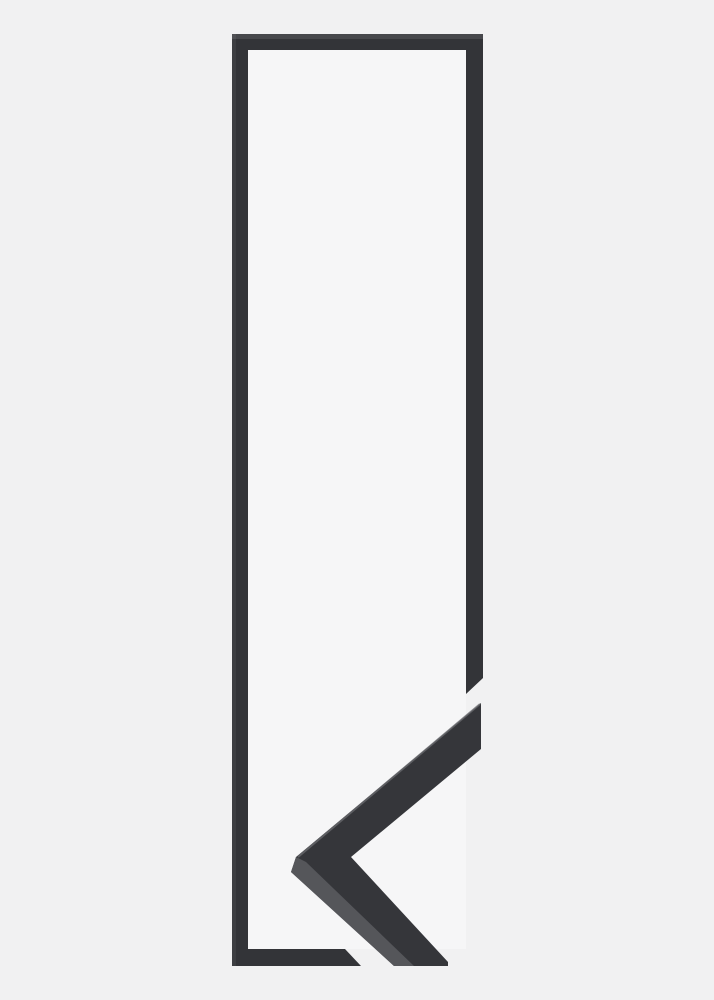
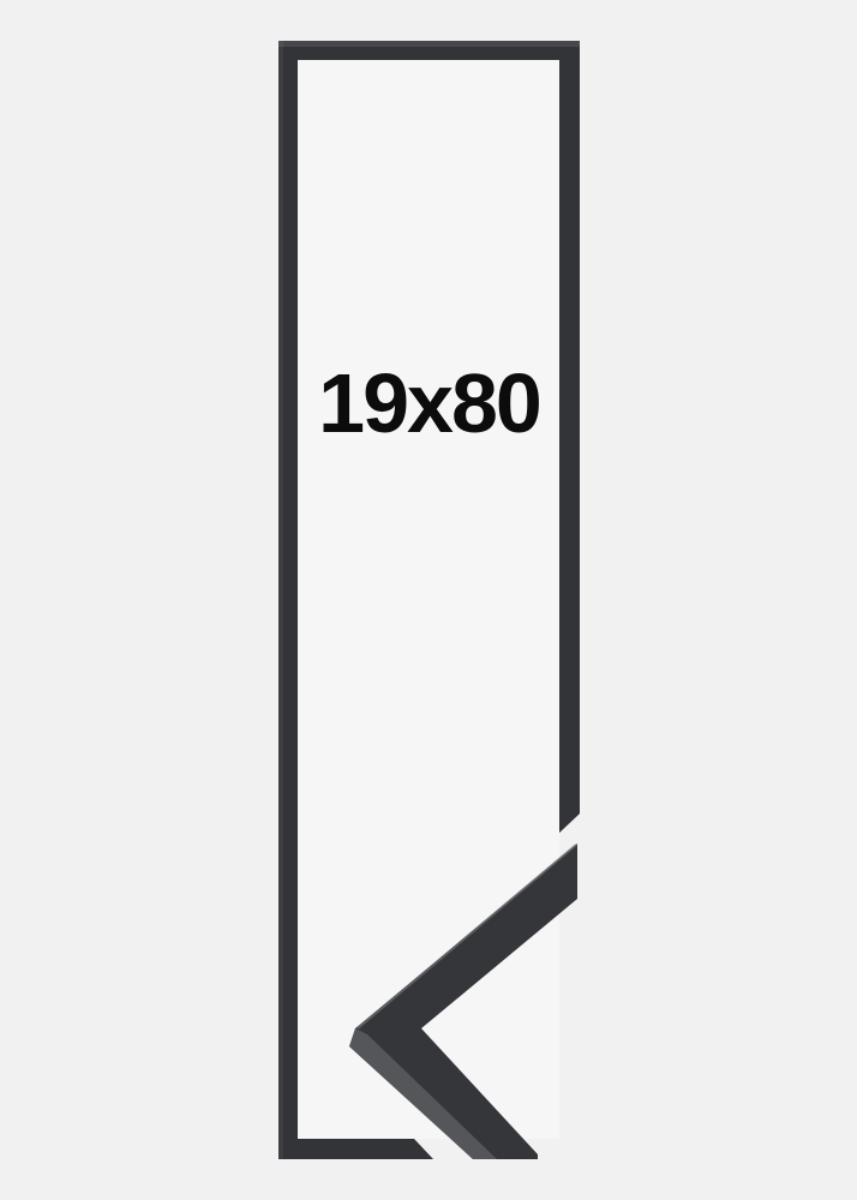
+ 19x80
